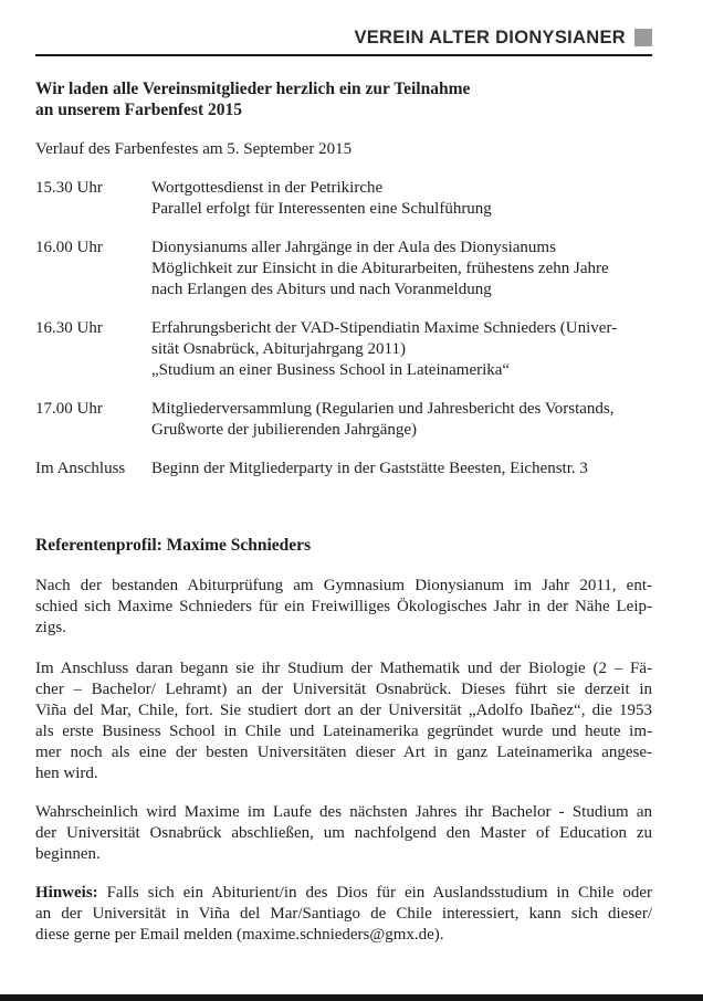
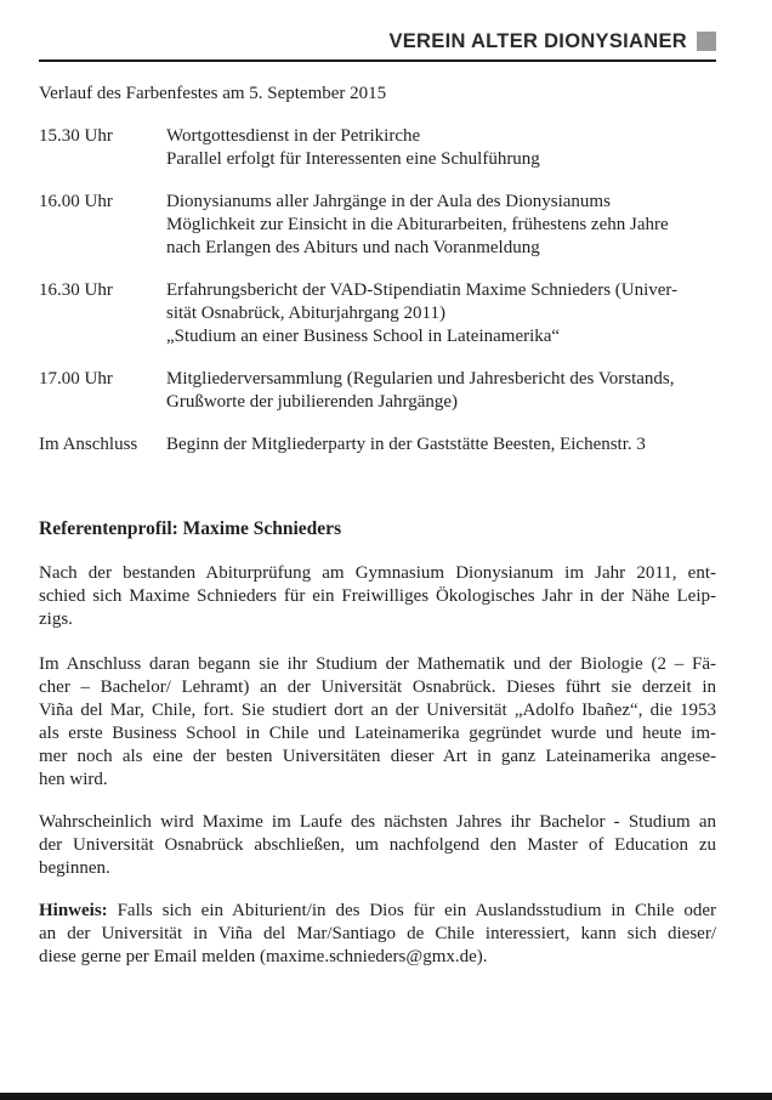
  VEREIN ALTER DIONYSIANER
- Wir laden alle Vereinsmitglieder herzlich ein zur Teilnahme
- an unserem Farbenfest 2015
  Verlauf des Farbenfestes am 5. September 2015
  15.30 Uhr
  Wortgottesdienst in der Petrikirche
  Parallel erfolgt für Interessenten eine Schulführung
  16.00 Uhr
  Dionysianums aller Jahrgänge in der Aula des Dionysianums
  Möglichkeit zur Einsicht in die Abiturarbeiten, frühestens zehn Jahre
  nach Erlangen des Abiturs und nach Voranmeldung
  16.30 Uhr
  Erfahrungsbericht der VAD-Stipendiatin Maxime Schnieders (Univer-
  sität Osnabrück, Abiturjahrgang 2011)
  „Studium an einer Business School in Lateinamerika“
  17.00 Uhr
  Mitgliederversammlung (Regularien und Jahresbericht des Vorstands,
  Grußworte der jubilierenden Jahrgänge)
  Im Anschluss
  Beginn der Mitgliederparty in der Gaststätte Beesten, Eichenstr. 3
  Referentenprofil: Maxime Schnieders
  Nach der bestanden Abiturprüfung am Gymnasium Dionysianum im Jahr 2011, ent-
  schied sich Maxime Schnieders für ein Freiwilliges Ökologisches Jahr in der Nähe Leip-
  zigs.
  Im Anschluss daran begann sie ihr Studium der Mathematik und der Biologie (2 – Fä-
  cher – Bachelor/ Lehramt) an der Universität Osnabrück. Dieses führt sie derzeit in
  Viña del Mar, Chile, fort. Sie studiert dort an der Universität „Adolfo Ibañez“, die 1953
  als erste Business School in Chile und Lateinamerika gegründet wurde und heute im-
  mer noch als eine der besten Universitäten dieser Art in ganz Lateinamerika angese-
  hen wird.
  Wahrscheinlich wird Maxime im Laufe des nächsten Jahres ihr Bachelor - Studium an
  der Universität Osnabrück abschließen, um nachfolgend den Master of Education zu
  beginnen.
  Hinweis: Falls sich ein Abiturient/in des Dios für ein Auslandsstudium in Chile oder
  an der Universität in Viña del Mar/Santiago de Chile interessiert, kann sich dieser/
  diese gerne per Email melden (maxime.schnieders@gmx.de).
